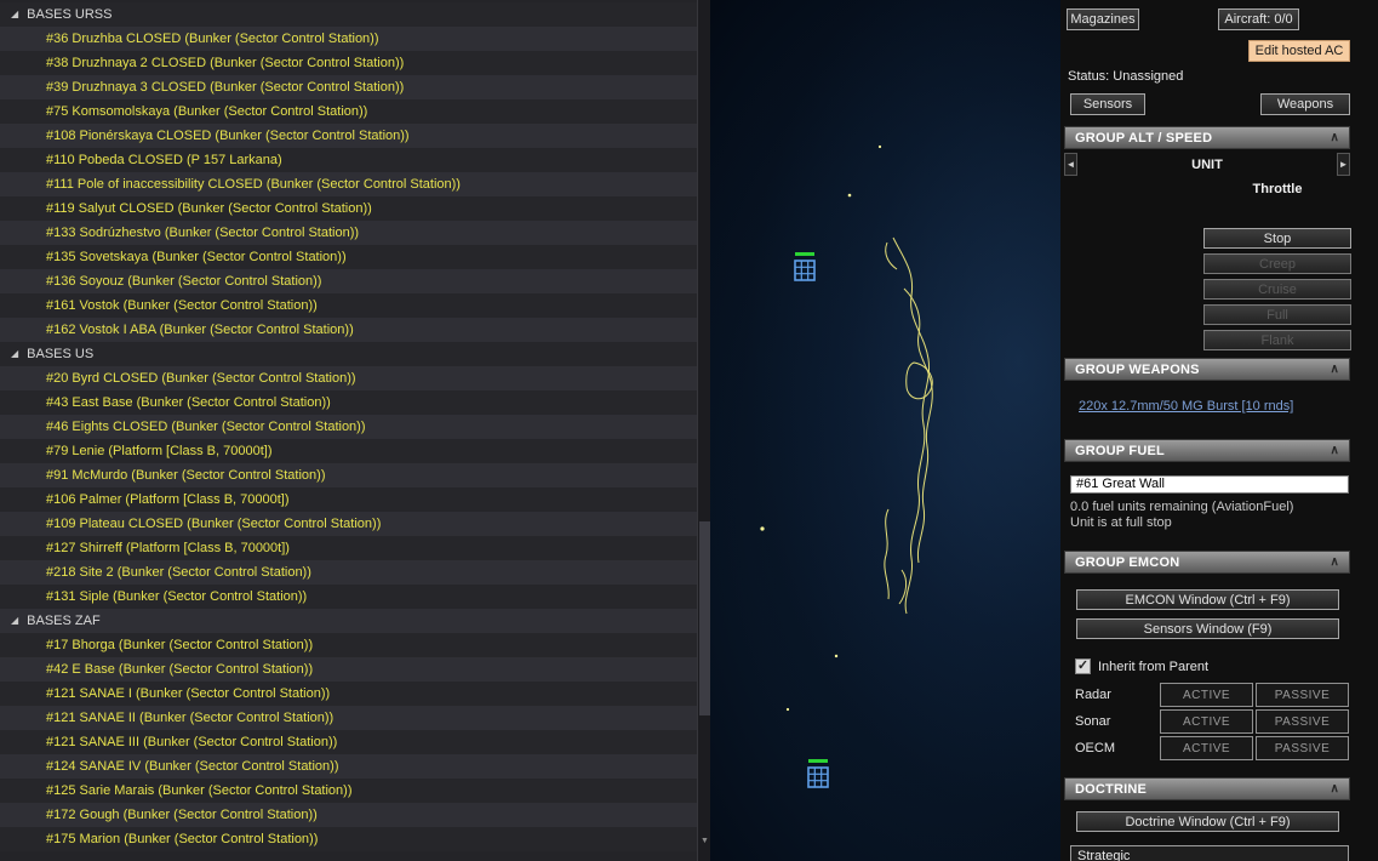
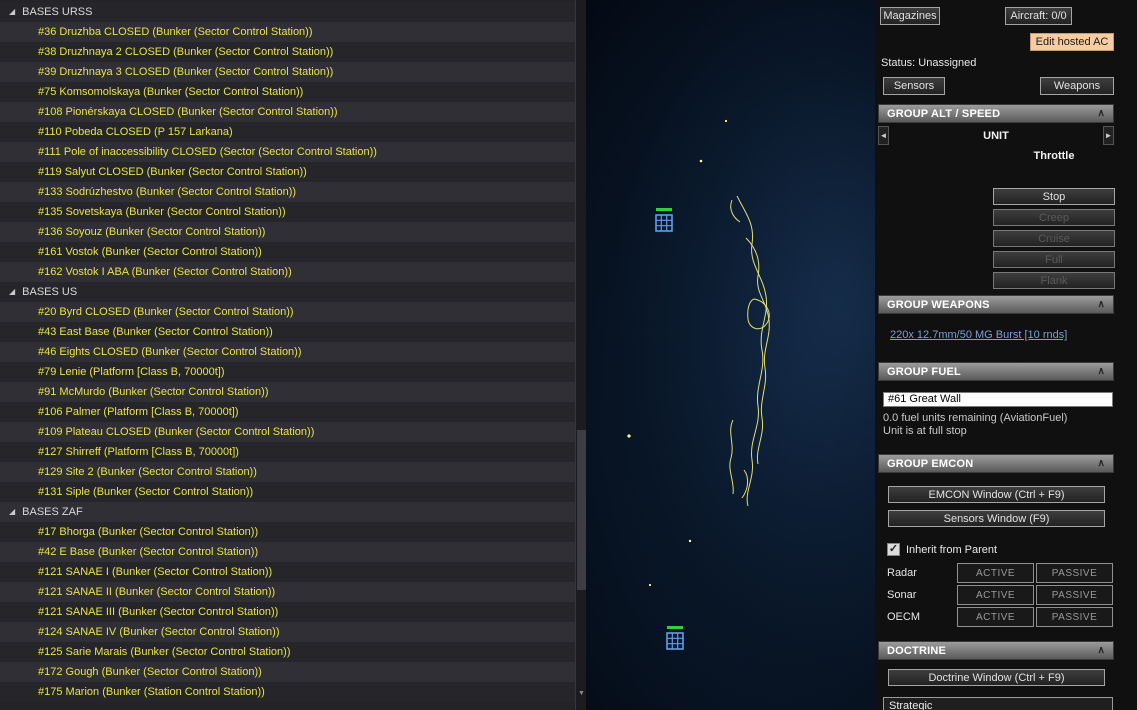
  ◢ BASES URSS
  #36 Druzhba CLOSED (Bunker (Sector Control Station))
  #38 Druzhnaya 2 CLOSED (Bunker (Sector Control Station))
  #39 Druzhnaya 3 CLOSED (Bunker (Sector Control Station))
  #75 Komsomolskaya (Bunker (Sector Control Station))
  #108 Pionérskaya CLOSED (Bunker (Sector Control Station))
  #110 Pobeda CLOSED (P 157 Larkana)
- #111 Pole of inaccessibility CLOSED (Bunker (Sector Control Station))
+ #111 Pole of inaccessibility CLOSED (Sector (Sector Control Station))
  #119 Salyut CLOSED (Bunker (Sector Control Station))
  #133 Sodrúzhestvo (Bunker (Sector Control Station))
  #135 Sovetskaya (Bunker (Sector Control Station))
  #136 Soyouz (Bunker (Sector Control Station))
  #161 Vostok (Bunker (Sector Control Station))
  #162 Vostok I ABA (Bunker (Sector Control Station))
  ◢ BASES US
  #20 Byrd CLOSED (Bunker (Sector Control Station))
  #43 East Base (Bunker (Sector Control Station))
  #46 Eights CLOSED (Bunker (Sector Control Station))
  #79 Lenie (Platform [Class B, 70000t])
  #91 McMurdo (Bunker (Sector Control Station))
  #106 Palmer (Platform [Class B, 70000t])
  #109 Plateau CLOSED (Bunker (Sector Control Station))
  #127 Shirreff (Platform [Class B, 70000t])
- #218 Site 2 (Bunker (Sector Control Station))
+ #129 Site 2 (Bunker (Sector Control Station))
  #131 Siple (Bunker (Sector Control Station))
  ◢ BASES ZAF
  #17 Bhorga (Bunker (Sector Control Station))
  #42 E Base (Bunker (Sector Control Station))
  #121 SANAE I (Bunker (Sector Control Station))
  #121 SANAE II (Bunker (Sector Control Station))
  #121 SANAE III (Bunker (Sector Control Station))
  #124 SANAE IV (Bunker (Sector Control Station))
  #125 Sarie Marais (Bunker (Sector Control Station))
  #172 Gough (Bunker (Sector Control Station))
- #175 Marion (Bunker (Sector Control Station))
+ #175 Marion (Bunker (Station Control Station))
  Magazines
  Aircraft: 0/0
  Edit hosted AC
  Status: Unassigned
  Sensors
  Weapons
  GROUP ALT / SPEED
  ∧
  ◄
  UNIT
  ►
  Throttle
  Stop
  Creep
  Cruise
  Full
  Flank
  GROUP WEAPONS
  ∧
  220x 12.7mm/50 MG Burst [10 rnds]
  GROUP FUEL
  ∧
  #61 Great Wall
  0.0 fuel units remaining (AviationFuel)
  Unit is at full stop
  GROUP EMCON
  ∧
  EMCON Window (Ctrl + F9)
  Sensors Window (F9)
  ✓
  Inherit from Parent
  Radar
  ACTIVE
  PASSIVE
  Sonar
  ACTIVE
  PASSIVE
  OECM
  ACTIVE
  PASSIVE
  DOCTRINE
  ∧
  Doctrine Window (Ctrl + F9)
  Strategic
